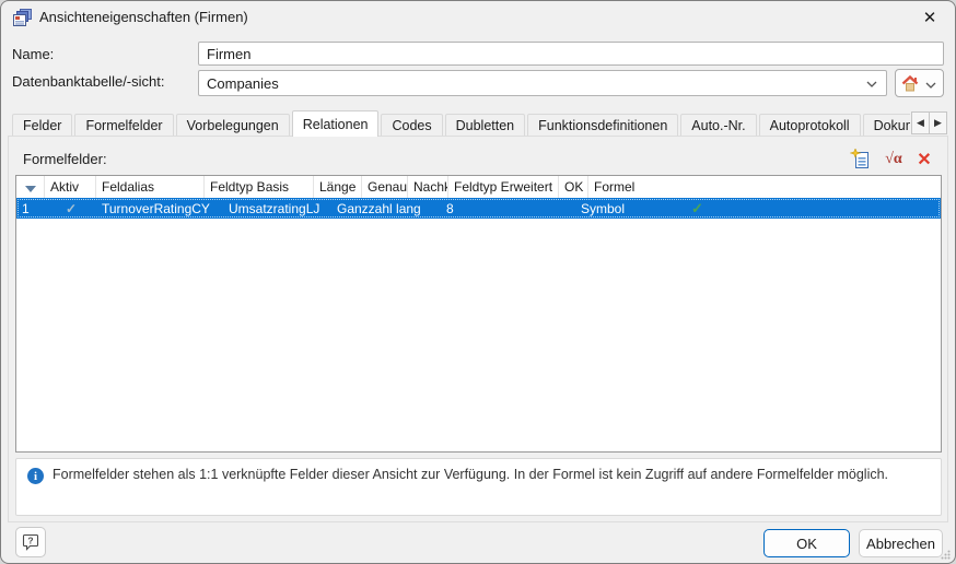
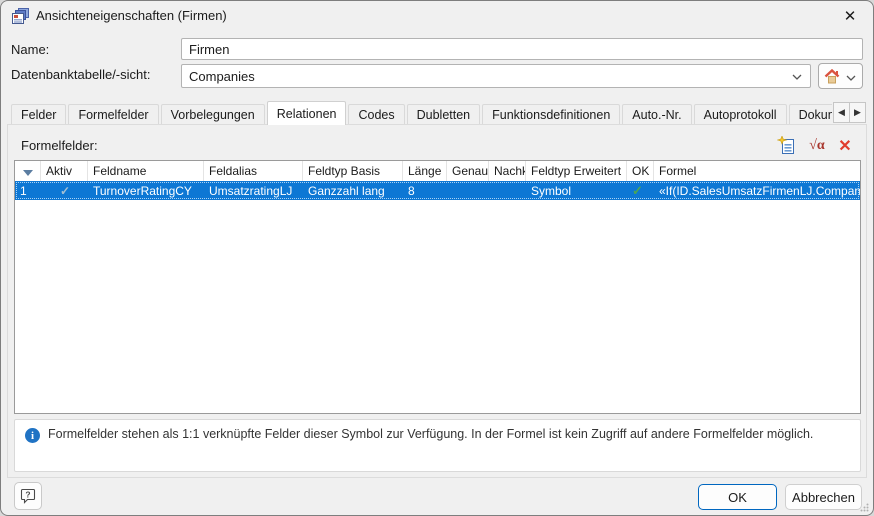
  Ansichteneigenschaften (Firmen)
  ✕
  Name:
  Firmen
  Datenbanktabelle/-sicht:
  Companies
  Felder
  Formelfelder
  Vorbelegungen
  Relationen
  Codes
  Dubletten
  Funktionsdefinitionen
  Auto.-Nr.
  Autoprotokoll
  ◀
  ▶
  Formelfelder:
  √α
  ✕
  Aktiv
+ Feldname
  Feldalias
  Feldtyp Basis
  Länge
  Genau
  Nachk
  Feldtyp Erweitert
  OK
  Formel
  1
  ✓
  TurnoverRatingCY
  UmsatzratingLJ
  Ganzzahl lang
  8
  Symbol
  ✓
+ «If(ID.SalesUmsatzFirmenLJ.Compan
  i
- Formelfelder stehen als 1:1 verknüpfte Felder dieser Ansicht zur Verfügung. In der Formel ist kein Zugriff auf andere Formelfelder möglich.
+ Formelfelder stehen als 1:1 verknüpfte Felder dieser Symbol zur Verfügung. In der Formel ist kein Zugriff auf andere Formelfelder möglich.
  ?
  OK
  Abbrechen
